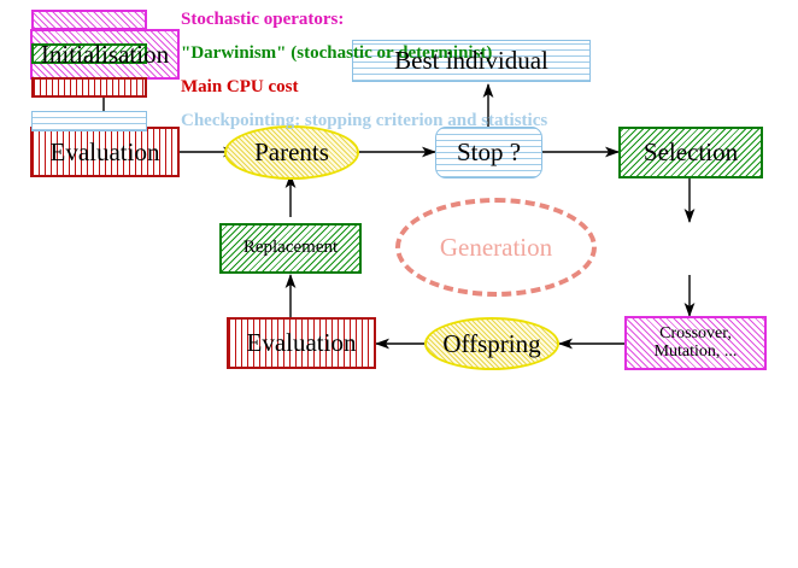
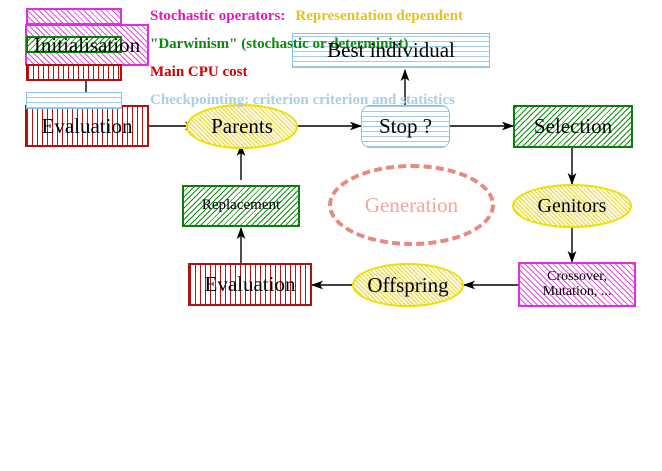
  Initialisation
  Evaluation
  Parents
  Best individual
  Stop ?
  Selection
+ Genitors
  Crossover,
  Mutation, ...
  Offspring
  Evaluation
  Replacement
  Generation
  Stochastic operators:
+ Representation dependent
  "Darwinism" (stochastic or determinist)
  Main CPU cost
- Checkpointing: stopping criterion and statistics
+ Checkpointing: criterion criterion and statistics
